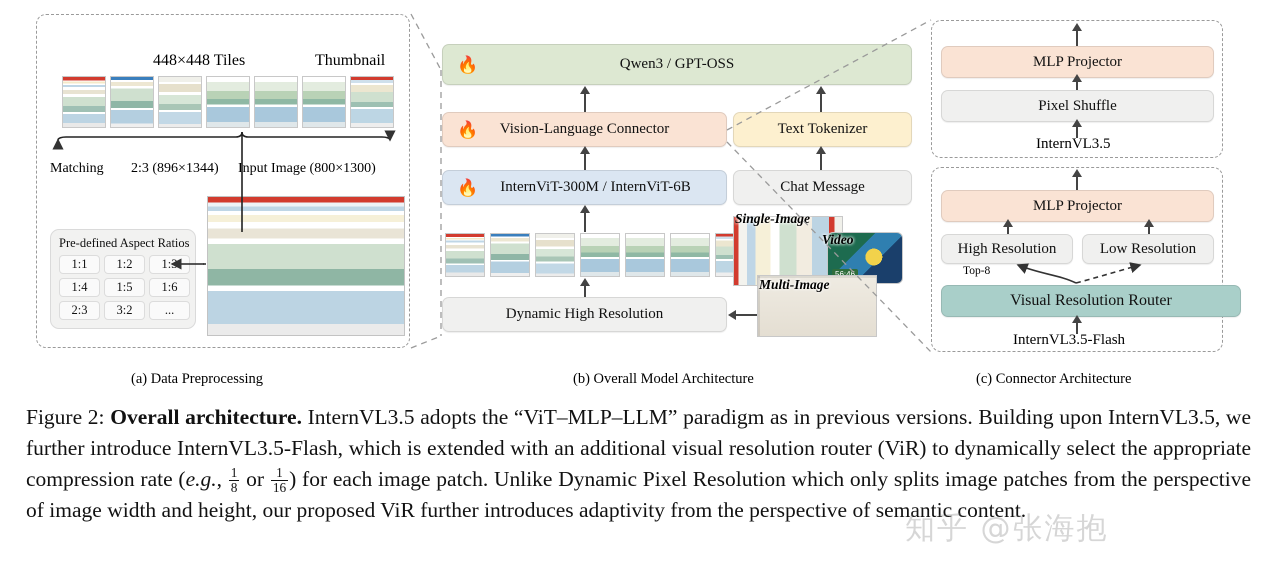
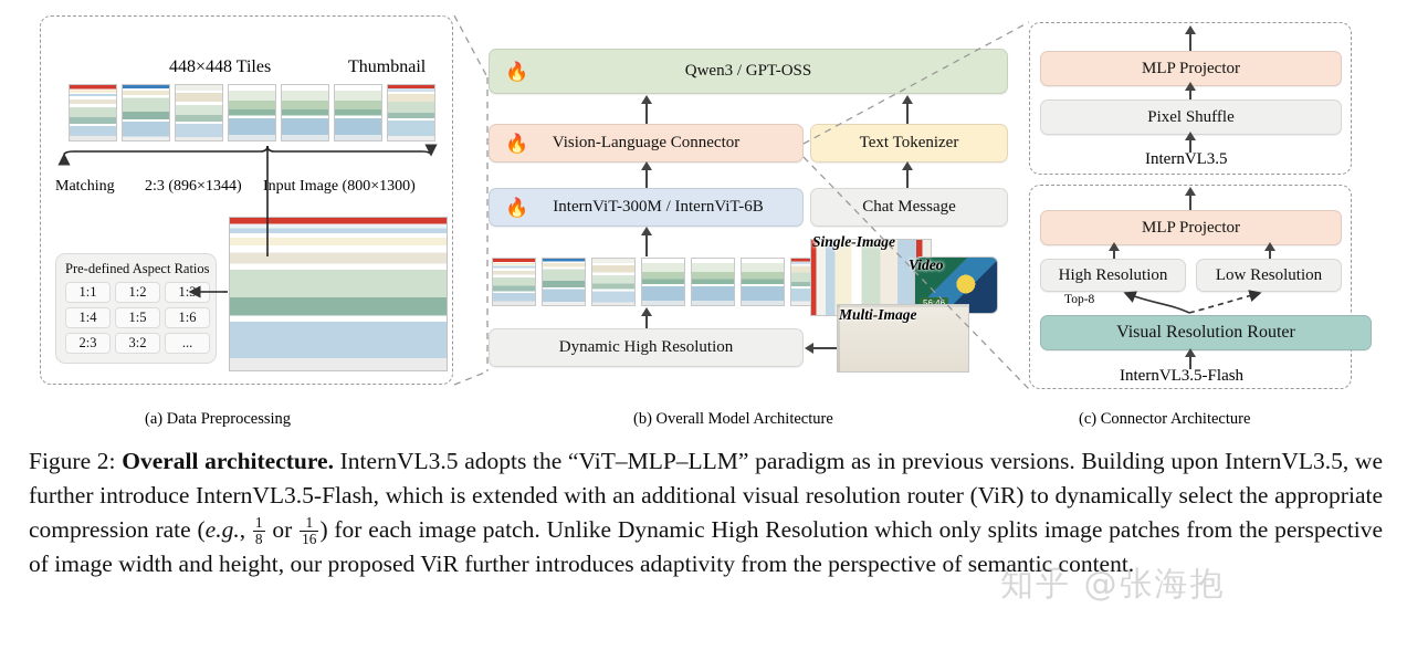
  448×448 Tiles
  Thumbnail
  Matching
  2:3 (896×1344)
  Input Image (800×1300)
  Pre-defined Aspect Ratio
  1:1
  1:2
  1:4
  1:5
  1:6
  2:3
  3:2
  ...
  🔥
  Qwen3 / GPT-OSS
  🔥
  Vision-Language Connector
  Text Tokenizer
  🔥
  InternViT-300M / InternViT-6B
  Chat Message
  Dynamic High Resolution
  Single-Image
  Video
  Multi-Image
  MLP Projector
  Pixel Shuffle
  InternVL3.5
  MLP Projector
  High Resolution
  Low Resolution
  Top-8
  Visual Resolution Router
  InternVL3.5-Flash
  (a) Data Preprocessing
  (b) Overall Model Architecture
  (c) Connector Architecture
  Figure 2: Overall architecture. InternVL3.5 adopts the “ViT–MLP–LLM” paradigm as in previous versions. Building upon InternVL3.5, we further introduce InternVL3.5-Flash, which is extended with an additional visual resolution router (ViR) to dynamically select the appropriate compression rate (e.g.,
  1
  8
  or
  1
  16
- ) for each image patch. Unlike Dynamic Pixel Resolution which only splits image patches from the perspective of image width and height, our proposed ViR further introduces adaptivity from the perspective of semantic content.
+ ) for each image patch. Unlike Dynamic High Resolution which only splits image patches from the perspective of image width and height, our proposed ViR further introduces adaptivity from the perspective of semantic content.
  知乎 @张海抱
